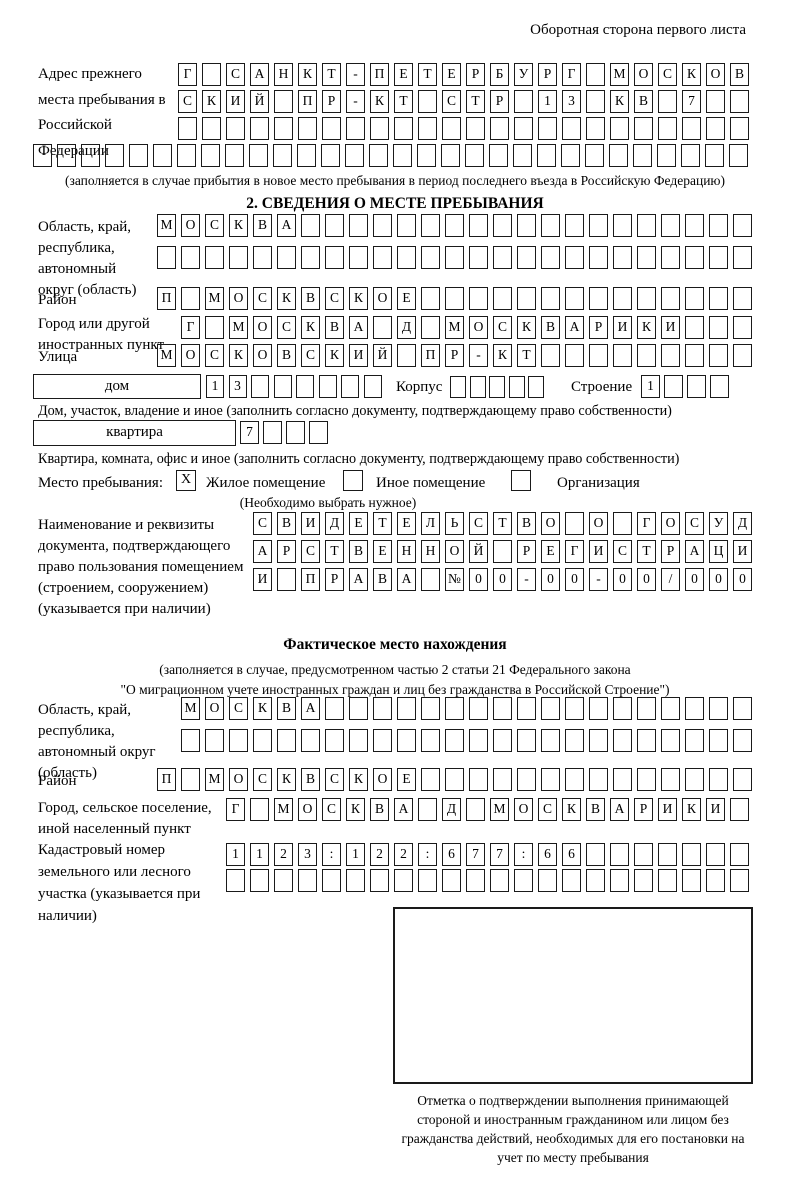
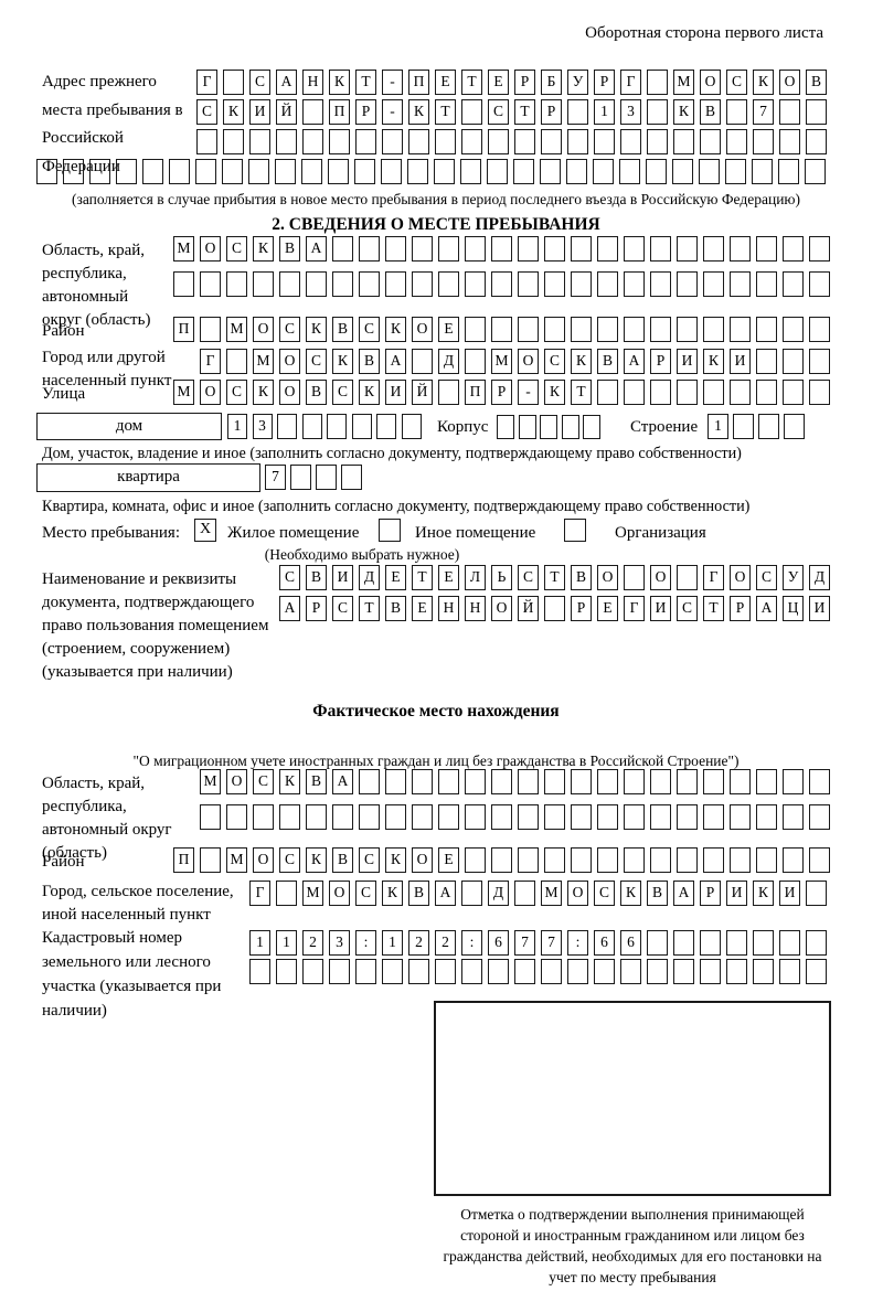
  Оборотная сторона первого листа
  Адрес прежнего места пребывания в Российской Федерации
  Г С А Н К Т - П Е Т Е Р Б У Р Г М О С К О В
  С К И Й П Р - К Т С Т Р 1 3 К В 7
  (заполняется в случае прибытия в новое место пребывания в период последнего въезда в Российскую Федерацию)
  2. СВЕДЕНИЯ О МЕСТЕ ПРЕБЫВАНИЯ
  Область, край, республика, автономный округ (область)
  М О С К В А
  Район
  П М О С К В С К О Е
- Город или другой иностранных пункт
+ Город или другой населенный пункт
  Г М О С К В А Д М О С К В А Р И К И
  Улица
  М О С К О В С К И Й П Р - К Т
  дом
  1 3
  Корпус
  Строение
  1
  Дом, участок, владение и иное (заполнить согласно документу, подтверждающему право собственности)
  квартира
  7
  Квартира, комната, офис и иное (заполнить согласно документу, подтверждающему право собственности)
  Место пребывания:
  X
  Жилое помещение
  Иное помещение
  Организация
  (Необходимо выбрать нужное)
  Наименование и реквизиты документа, подтверждающего право пользования помещением (строением, сооружением) (указывается при наличии)
  С В И Д Е Т Е Л Ь С Т В О О Г О С У Д
  А Р С Т В Е Н Н О Й Р Е Г И С Т Р А Ц И
- И П Р А В А № 0 0 - 0 0 - 0 0 / 0 0 0
  Фактическое место нахождения
- (заполняется в случае, предусмотренном частью 2 статьи 21 Федерального закона
  "О миграционном учете иностранных граждан и лиц без гражданства в Российской Строение")
  Область, край, республика, автономный округ (область)
  М О С К В А
  Район
  П М О С К В С К О Е
  Город, сельское поселение, иной населенный пункт
  Г М О С К В А Д М О С К В А Р И К И
  Кадастровый номер земельного или лесного участка (указывается при наличии)
  1 1 2 3 : 1 2 2 : 6 7 7 : 6 6
  Отметка о подтверждении выполнения принимающей стороной и иностранным гражданином или лицом без гражданства действий, необходимых для его постановки на учет по месту пребывания
